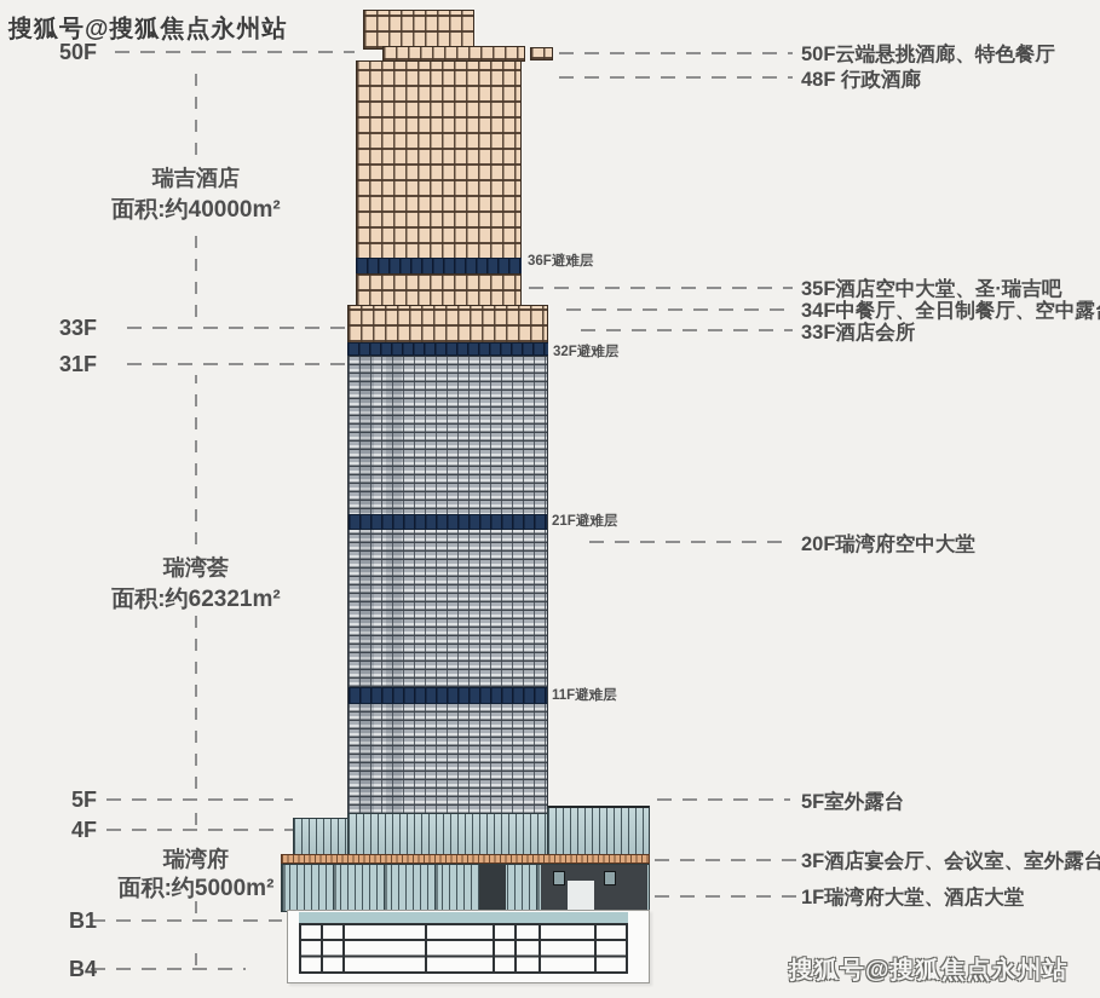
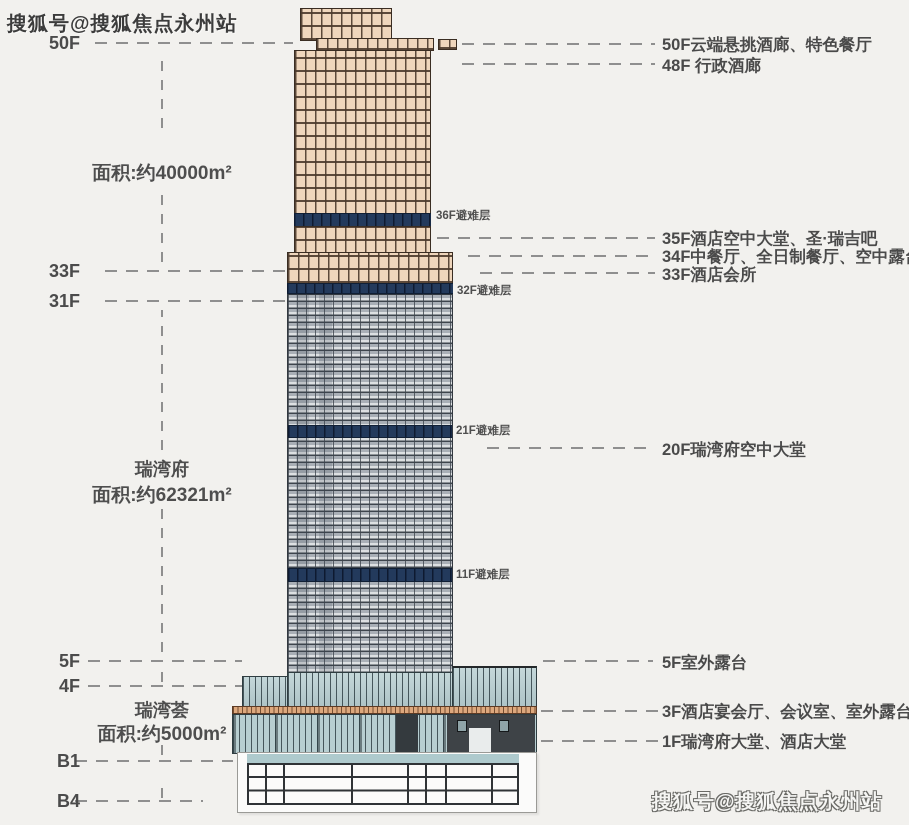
  50F
  33F
  31F
  5F
  4F
  B1
  B4
- 瑞吉酒店
  面积:约40000m²
- 瑞湾荟
+ 瑞湾府
  面积:约62321m²
- 瑞湾府
+ 瑞湾荟
  面积:约5000m²
  50F云端悬挑酒廊、特色餐厅
  48F 行政酒廊
  35F酒店空中大堂、圣·瑞吉吧
  34F中餐厅、全日制餐厅、空中露
  33F酒店会所
  20F瑞湾府空中大堂
  5F室外露台
  3F酒店宴会厅、会议室、室外露台
  1F瑞湾府大堂、酒店大堂
  36F避难层
  32F避难层
  21F避难层
  11F避难层
  搜狐号@搜狐焦点永州站
  搜狐号@搜狐焦点永州站
